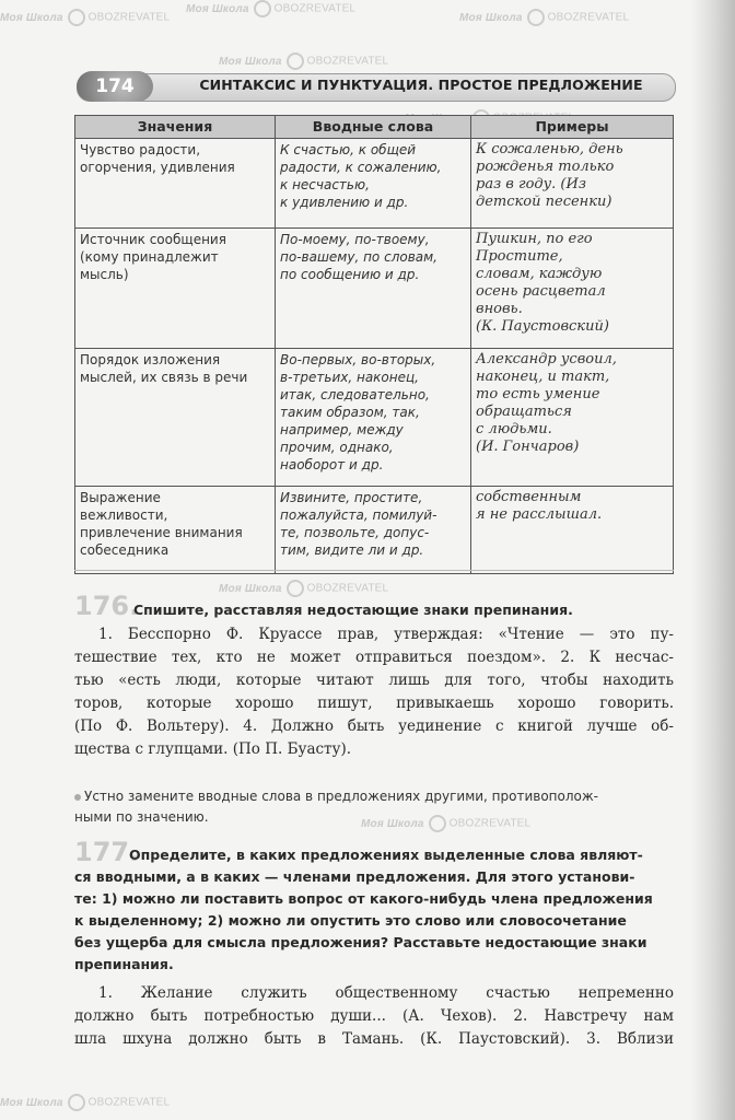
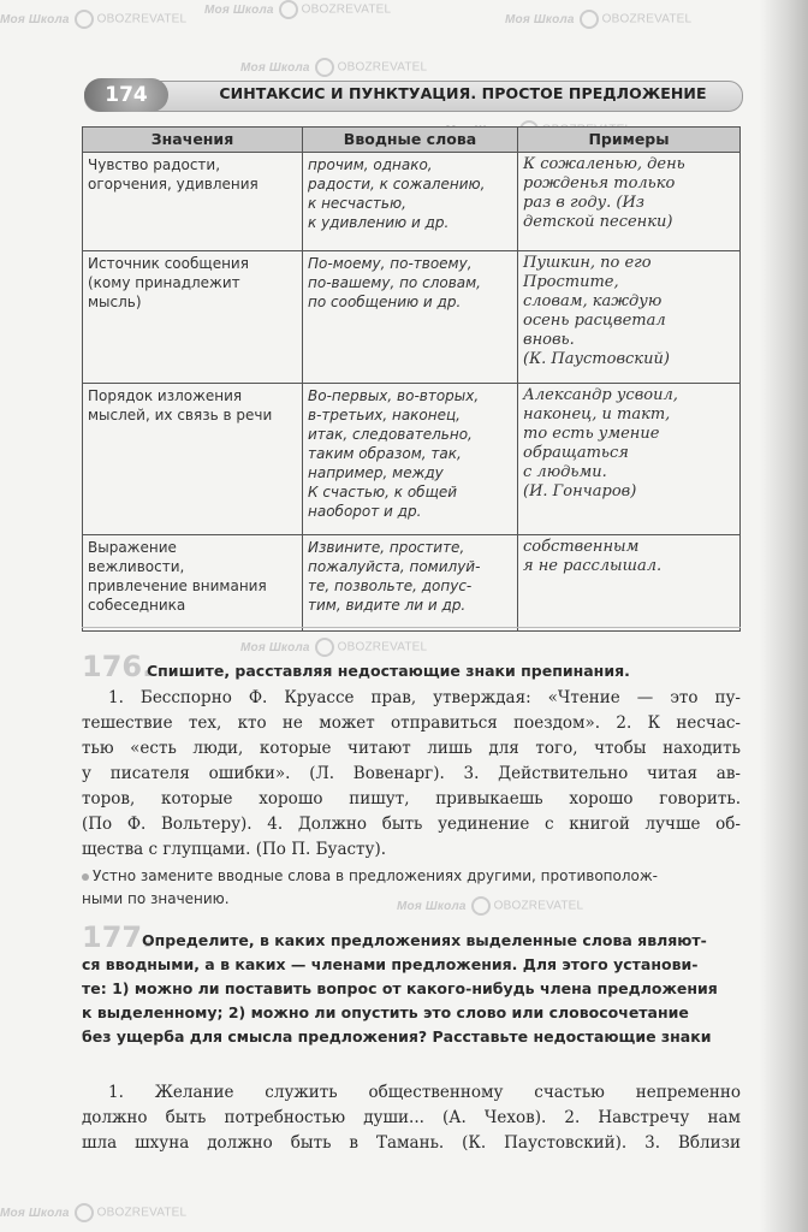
  Моя Школа OBOZREVATEL
  Моя Школа OBOZREVATEL
  Моя Школа OBOZREVATEL
  Моя Школа OBOZREVATEL
  Моя Школа OBOZREVATEL
  Моя Школа OBOZREVATEL
  Моя Школа OBOZREVATEL
  174
  СИНТАКСИС И ПУНКТУАЦИЯ. ПРОСТОЕ ПРЕДЛОЖЕНИЕ
  Значения	Вводные слова	Примеры
- Чувство радости, огорчения, удивления	К счастью, к общей радости, к сожалению, к несчастью, к удивлению и др.	К сожаленью, день рожденья только раз в году. (Из детской песенки)
+ Чувство радости, огорчения, удивления	прочим, однако, радости, к сожалению, к несчастью, к удивлению и др.	К сожаленью, день рожденья только раз в году. (Из детской песенки)
  Источник сообщения (кому принадлежит мысль)	По-моему, по-твоему, по-вашему, по словам, по сообщению и др.	Пушкин, по его Простите, словам, каждую осень расцветал вновь. (К. Паустовский)
- Порядок изложения мыслей, их связь в речи	Во-первых, во-вторых, в-третьих, наконец, итак, следовательно, таким образом, так, например, между прочим, однако, наоборот и др.	Александр усвоил, наконец, и такт, то есть умение обращаться с людьми. (И. Гончаров)
+ Порядок изложения мыслей, их связь в речи	Во-первых, во-вторых, в-третьих, наконец, итак, следовательно, таким образом, так, например, между К счастью, к общей наоборот и др.	Александр усвоил, наконец, и такт, то есть умение обращаться с людьми. (И. Гончаров)
  Выражение вежливости, привлечение внимания собеседника	Извините, простите, пожалуйста, помилуй- те, позвольте, допус- тим, видите ли и др.	собственным я не расслышал.
  176.
  Спишите, расставляя недостающие знаки препинания.
  1. Бесспорно Ф. Круассе прав, утверждая: «Чтение — это пу-
  тешествие тех, кто не может отправиться поездом». 2. К несчас-
  тью «есть люди, которые читают лишь для того, чтобы находить
+ у писателя ошибки». (Л. Вовенарг). 3. Действительно читая ав-
  торов, которые хорошо пишут, привыкаешь хорошо говорить.
  (По Ф. Вольтеру). 4. Должно быть уединение с книгой лучше об-
  щества с глупцами. (По П. Буасту).
  Устно замените вводные слова в предложениях другими, противополож-
  ными по значению.
  177.
  Определите, в каких предложениях выделенные слова являют-
  ся вводными, а в каких — членами предложения. Для этого установи-
  те: 1) можно ли поставить вопрос от какого-нибудь члена предложения
  к выделенному; 2) можно ли опустить это слово или словосочетание
  без ущерба для смысла предложения? Расставьте недостающие знаки
- препинания.
  1. Желание служить общественному счастью непременно
  должно быть потребностью души... (А. Чехов). 2. Навстречу нам
  шла шхуна должно быть в Тамань. (К. Паустовский). 3. Вблизи
